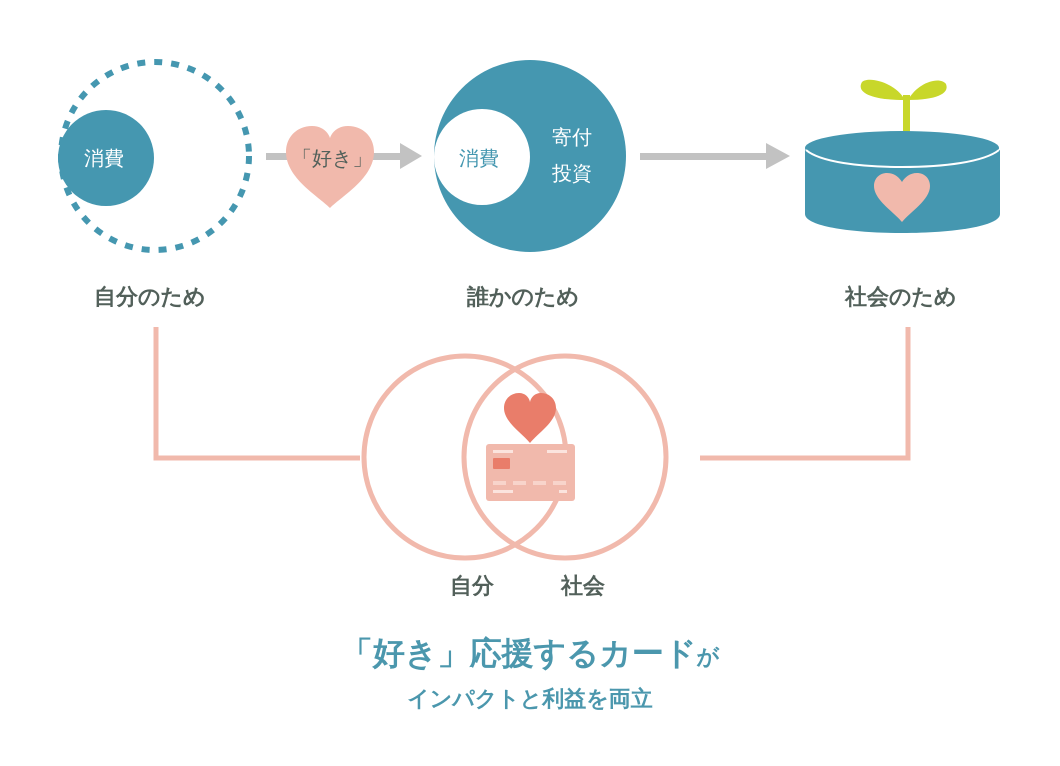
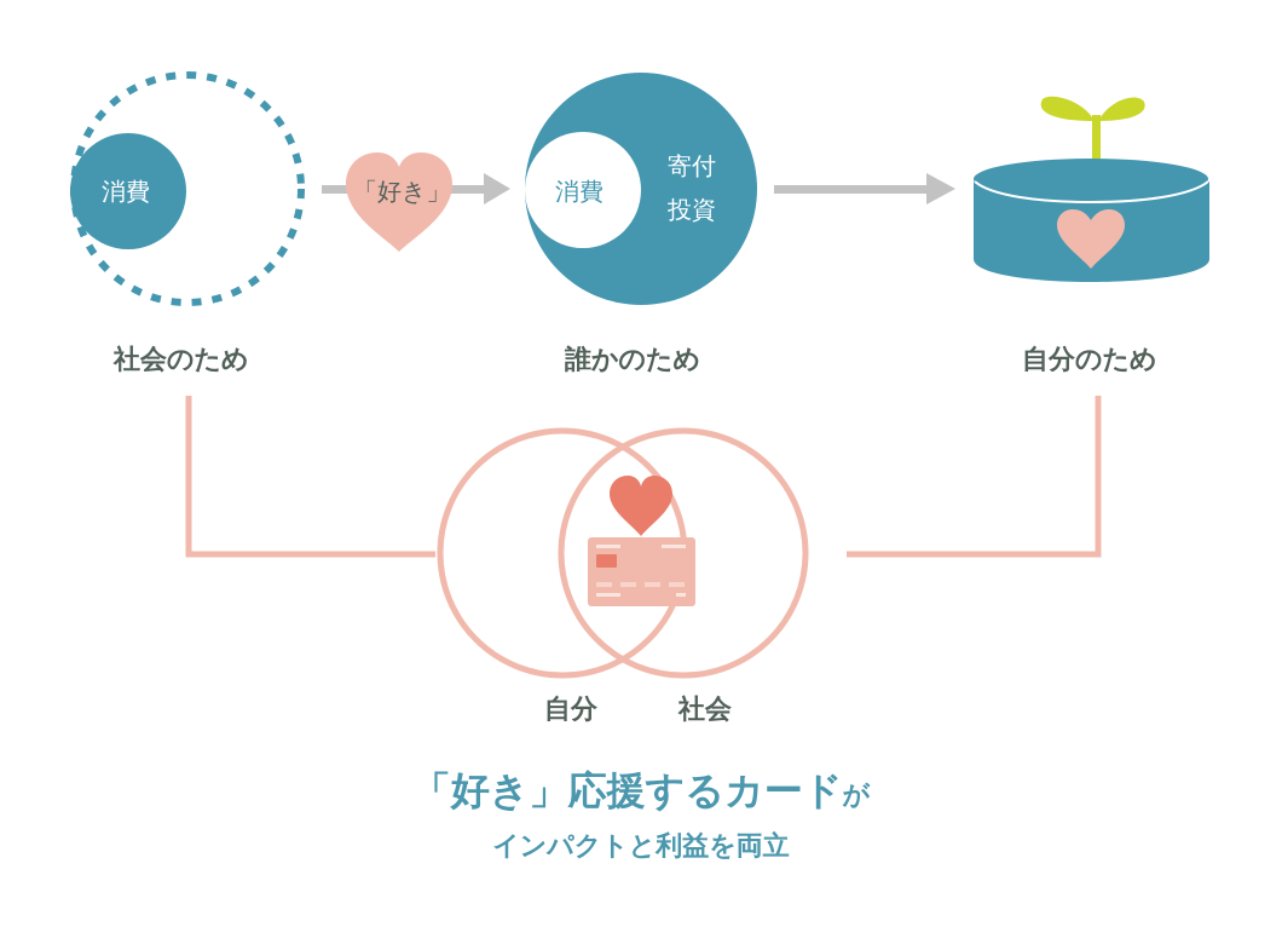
  消費
  「好き」
  消費
  寄付
  投資
- 自分のため
+ 社会のため
  誰かのため
- 社会のため
+ 自分のため
  自分
  社会
  「好き」応援するカードが
  インパクトと利益を両立
